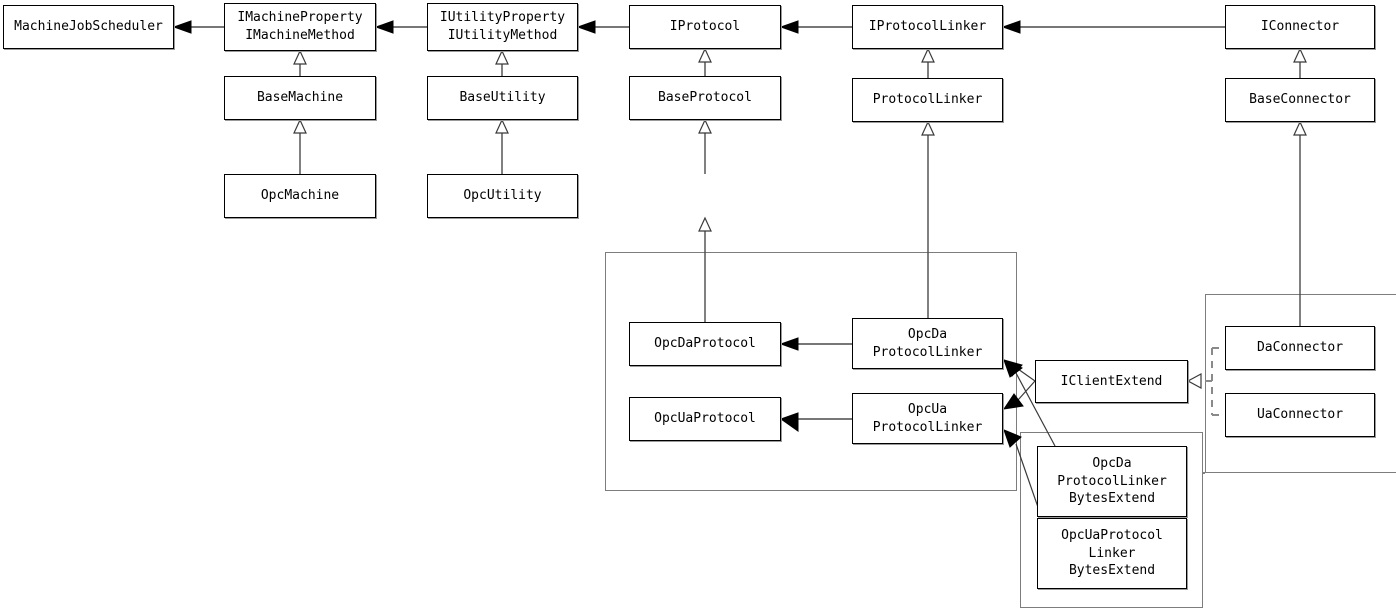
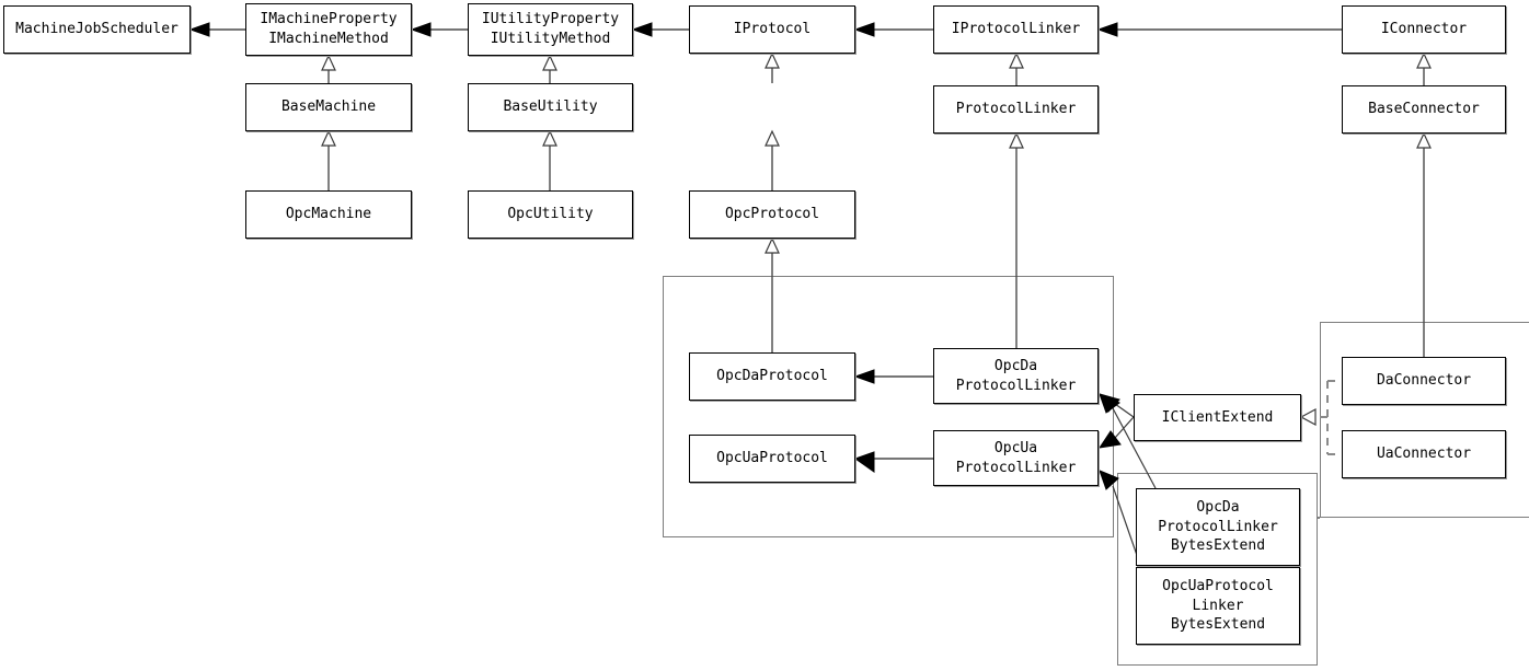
  MachineJobScheduler
  IMachineProperty
  IMachineMethod
  IUtilityProperty
  IUtilityMethod
  IProtocol
  IProtocolLinker
  IConnector
  BaseMachine
  BaseUtility
- BaseProtocol
  ProtocolLinker
  BaseConnector
  OpcMachine
  OpcUtility
+ OpcProtocol
  OpcDaProtocol
  OpcUaProtocol
  OpcDa
  ProtocolLinker
  OpcUa
  ProtocolLinker
  IClientExtend
  OpcDa
  ProtocolLinker
  BytesExtend
  OpcUaProtocol
  Linker
  BytesExtend
  DaConnector
  UaConnector
